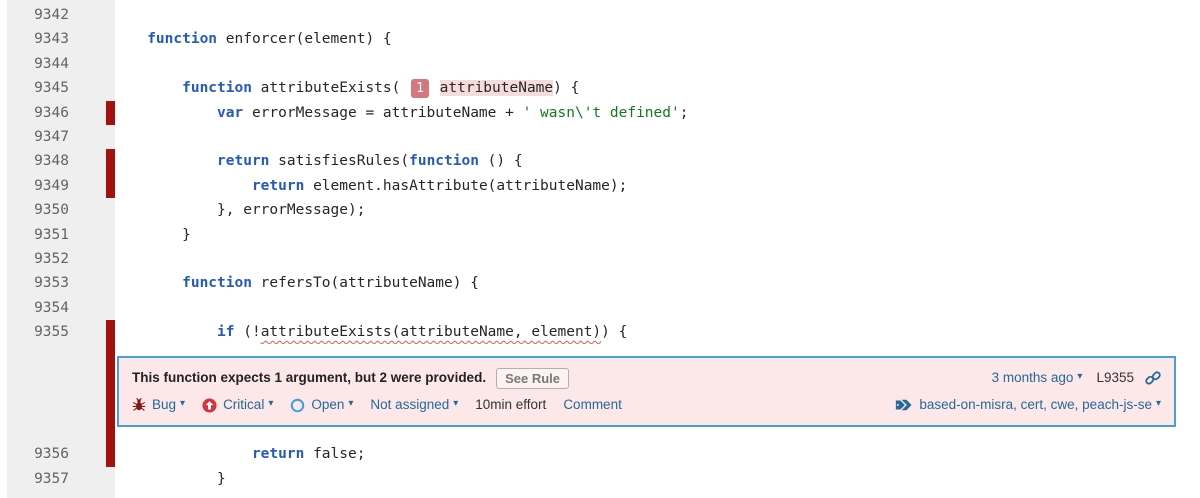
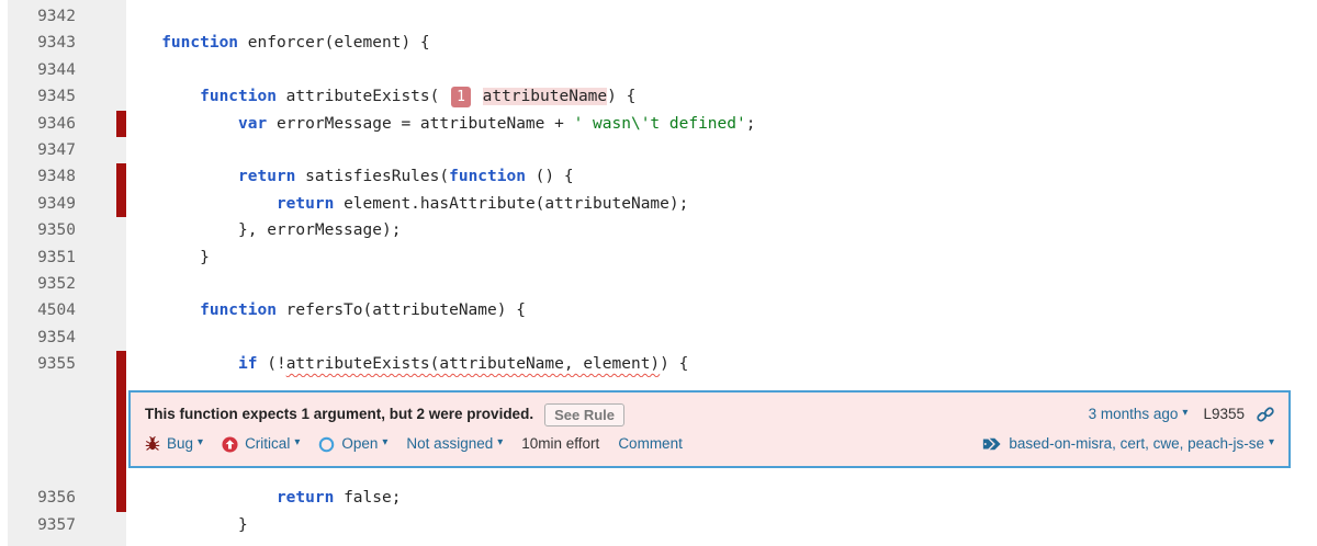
  9342
  9343
  function enforcer(element) {
  9344
  9345
  function attributeExists( 1 attributeName) {
  9346
  var errorMessage = attributeName + ' wasn\'t defined';
  9347
  9348
  return satisfiesRules(function () {
  9349
  return element.hasAttribute(attributeName);
  9350
  }, errorMessage);
  9351
  }
  9352
- 9353
+ 4504
  function refersTo(attributeName) {
  9354
  9355
  if (!attributeExists(attributeName, element)) {
  This function expects 1 argument, but 2 were provided.
  See Rule
  3 months ago
  ▾
  L9355
  Bug
  ▾
  Critical
  ▾
  Open
  ▾
  Not assigned
  ▾
  10min effort
  Comment
  based-on-misra, cert, cwe, peach-js-se
  ▾
  9356
  return false;
  9357
  }
